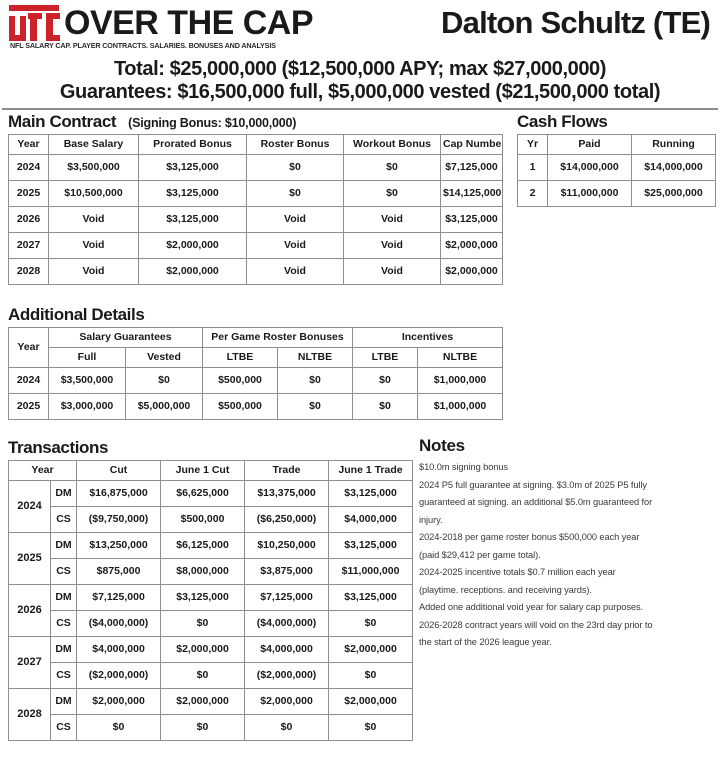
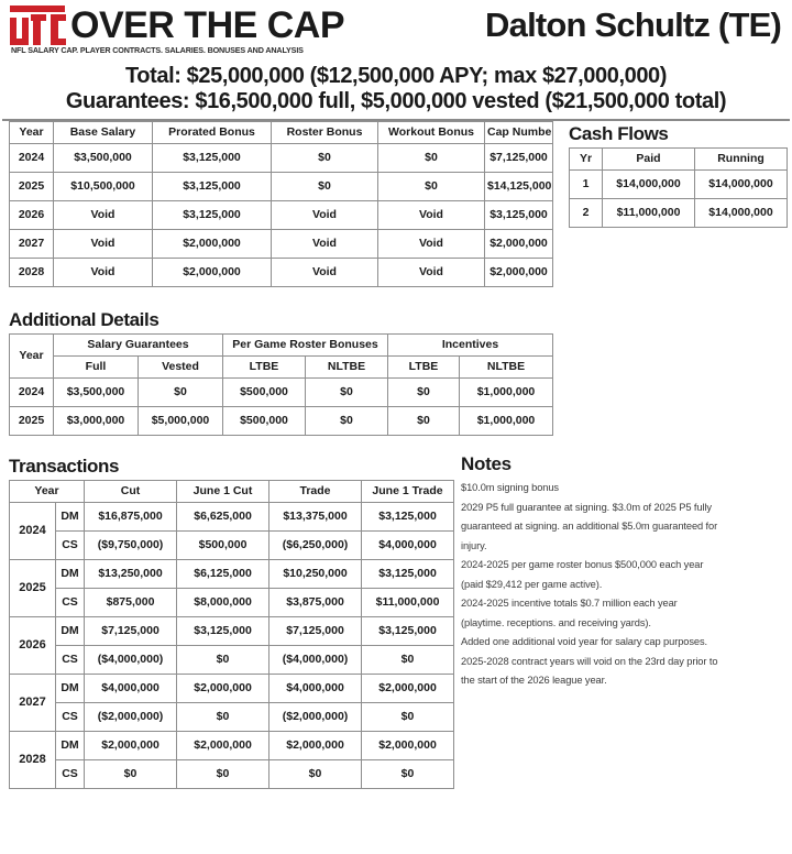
  OVER THE CAP
  NFL SALARY CAP. PLAYER CONTRACTS. SALARIES. BONUSES AND ANALYSIS
  Dalton Schultz (TE)
  Total: $25,000,000 ($12,500,000 APY; max $27,000,000)
  Guarantees: $16,500,000 full, $5,000,000 vested ($21,500,000 total)
- Main Contract
- (Signing Bonus: $10,000,000)
  Year	Base Salary	Prorated Bonus	Roster Bonus	Workout Bonus	Cap Numbe
  2024	$3,500,000	$3,125,000	$0	$0	$7,125,000
  2025	$10,500,000	$3,125,000	$0	$0	$14,125,000
  2026	Void	$3,125,000	Void	Void	$3,125,000
  2027	Void	$2,000,000	Void	Void	$2,000,000
  2028	Void	$2,000,000	Void	Void	$2,000,000
  Cash Flows
  Yr	Paid	Running
  1	$14,000,000	$14,000,000
- 2	$11,000,000	$25,000,000
+ 2	$11,000,000	$14,000,000
  Additional Details
  Year	Salary Guarantees	Per Game Roster Bonuses	Incentives
  Full	Vested	LTBE	NLTBE	LTBE	NLTBE
  2024	$3,500,000	$0	$500,000	$0	$0	$1,000,000
  2025	$3,000,000	$5,000,000	$500,000	$0	$0	$1,000,000
  Transactions
  Year	Cut	June 1 Cut	Trade	June 1 Trade
  2024	DM	$16,875,000	$6,625,000	$13,375,000	$3,125,000
  CS	($9,750,000)	$500,000	($6,250,000)	$4,000,000
  2025	DM	$13,250,000	$6,125,000	$10,250,000	$3,125,000
  CS	$875,000	$8,000,000	$3,875,000	$11,000,000
  2026	DM	$7,125,000	$3,125,000	$7,125,000	$3,125,000
  CS	($4,000,000)	$0	($4,000,000)	$0
  2027	DM	$4,000,000	$2,000,000	$4,000,000	$2,000,000
  CS	($2,000,000)	$0	($2,000,000)	$0
  2028	DM	$2,000,000	$2,000,000	$2,000,000	$2,000,000
  CS	$0	$0	$0	$0
  Notes
  $10.0m signing bonus
- 2024 P5 full guarantee at signing. $3.0m of 2025 P5 fully
+ 2029 P5 full guarantee at signing. $3.0m of 2025 P5 fully
  guaranteed at signing. an additional $5.0m guaranteed for
  injury.
- 2024-2018 per game roster bonus $500,000 each year
+ 2024-2025 per game roster bonus $500,000 each year
- (paid $29,412 per game total).
+ (paid $29,412 per game active).
  2024-2025 incentive totals $0.7 million each year
  (playtime. receptions. and receiving yards).
  Added one additional void year for salary cap purposes.
- 2026-2028 contract years will void on the 23rd day prior to
+ 2025-2028 contract years will void on the 23rd day prior to
  the start of the 2026 league year.
